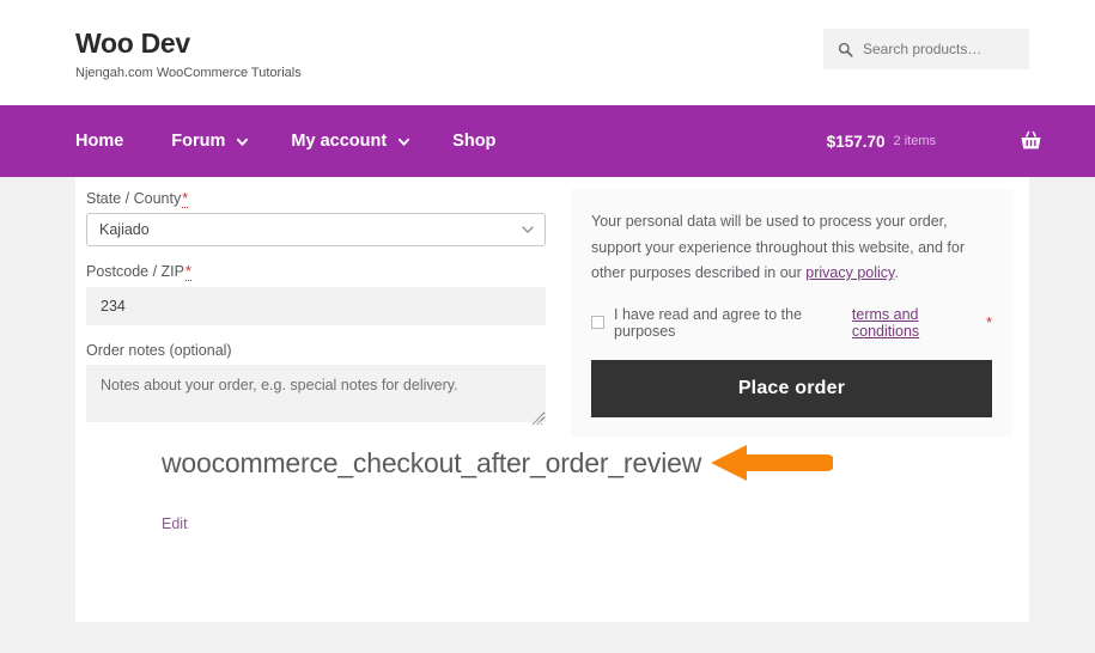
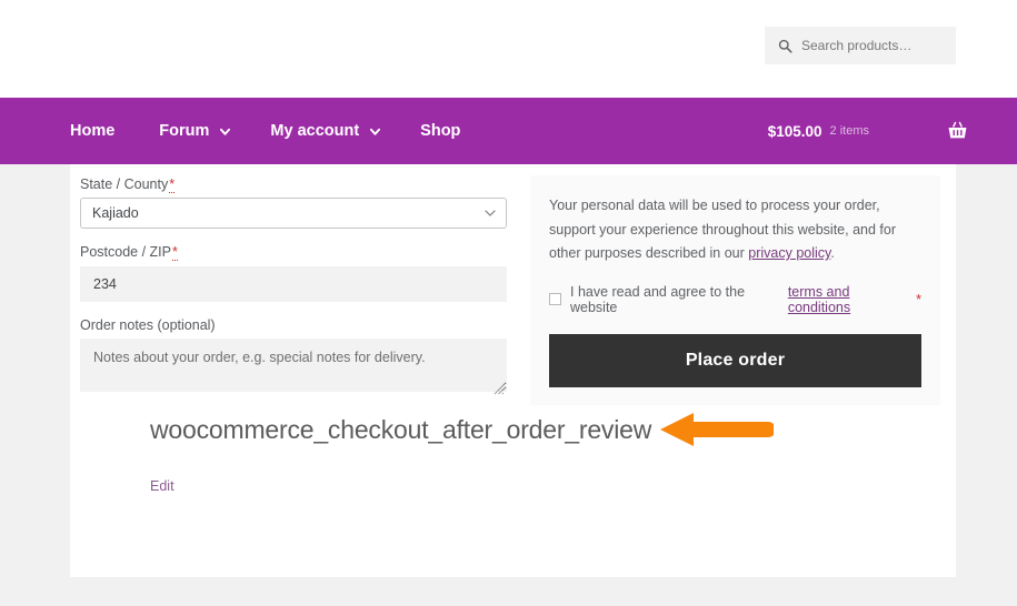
- Woo Dev
- Njengah.com WooCommerce Tutorials
  Search products…
  Home
  Forum
  My account
  Shop
- $157.70
+ $105.00
  2 items
  State / County*
  Kajiado
  Postcode / ZIP*
  234
  Order notes (optional)
  Notes about your order, e.g. special notes for delivery.
  Your personal data will be used to process your order, support your experience throughout this website, and for other purposes described in our privacy policy.
- I have read and agree to the purposes
+ I have read and agree to the website
  terms and conditions
  *
  Place order
  woocommerce_checkout_after_order_review
  Edit
